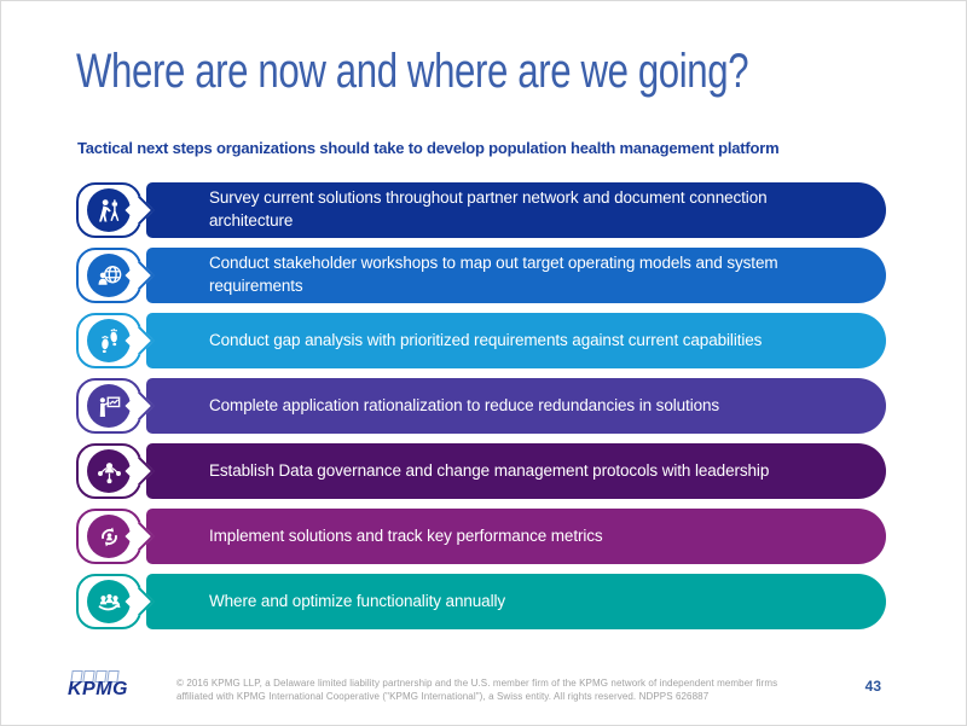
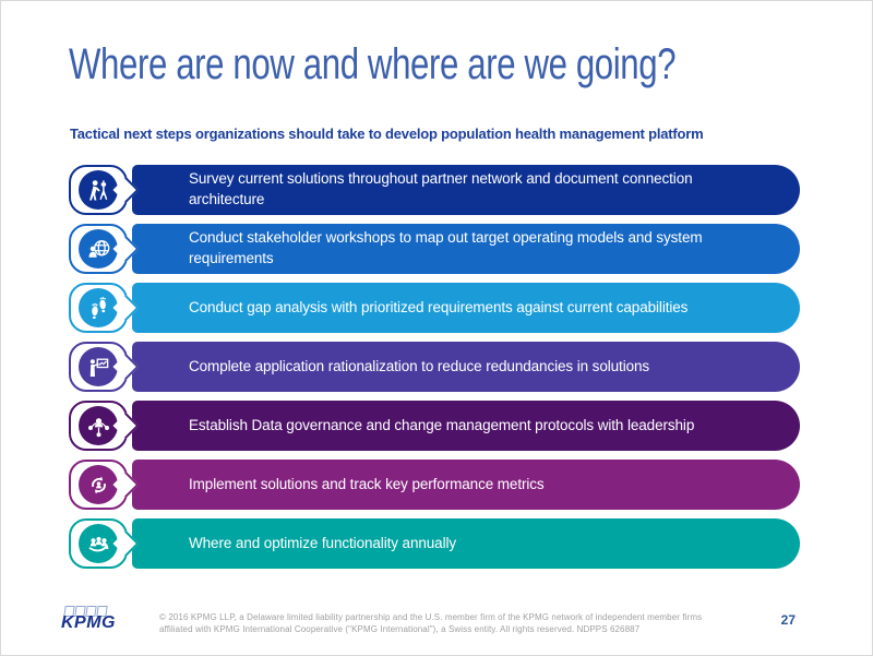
  Where are now and where are we going?
  Tactical next steps organizations should take to develop population health management platform
  Survey current solutions throughout partner network and document connection architecture
  Conduct stakeholder workshops to map out target operating models and system requirements
  Conduct gap analysis with prioritized requirements against current capabilities
  Complete application rationalization to reduce redundancies in solutions
  Establish Data governance and change management protocols with leadership
  Implement solutions and track key performance metrics
  Where and optimize functionality annually
  KPMG
  © 2016 KPMG LLP, a Delaware limited liability partnership and the U.S. member firm of the KPMG network of independent member firms affiliated with KPMG International Cooperative ("KPMG International"), a Swiss entity. All rights reserved. NDPPS 626887
- 43
+ 27
